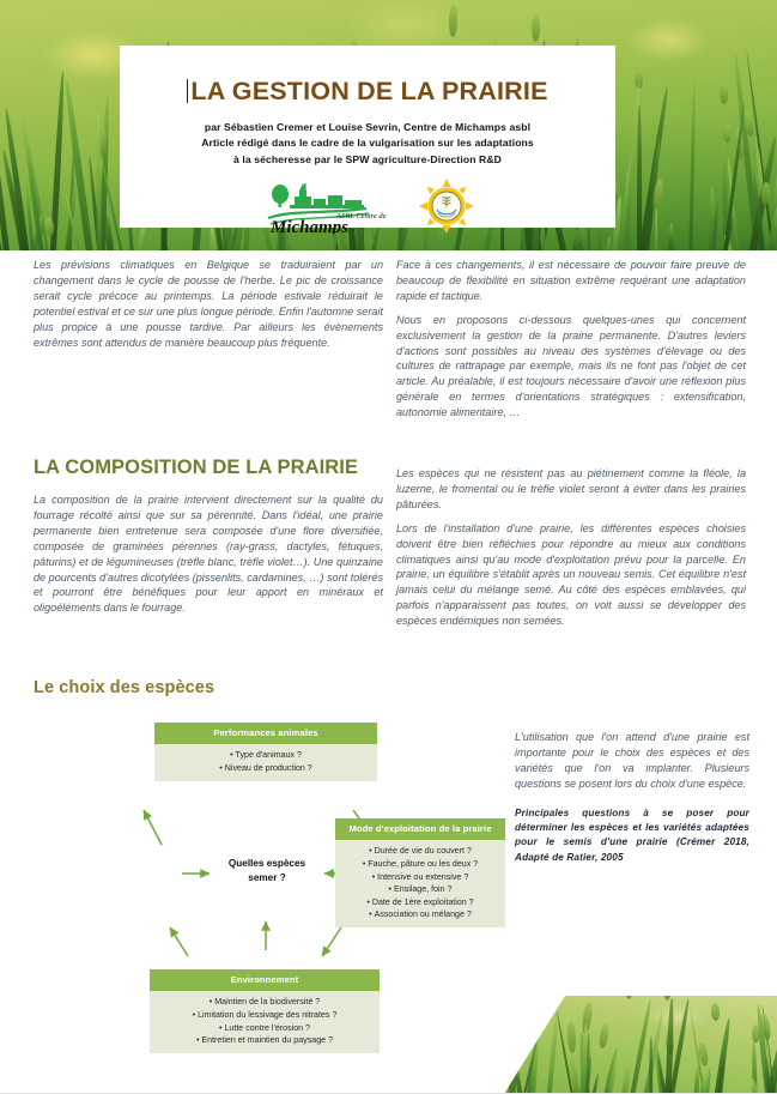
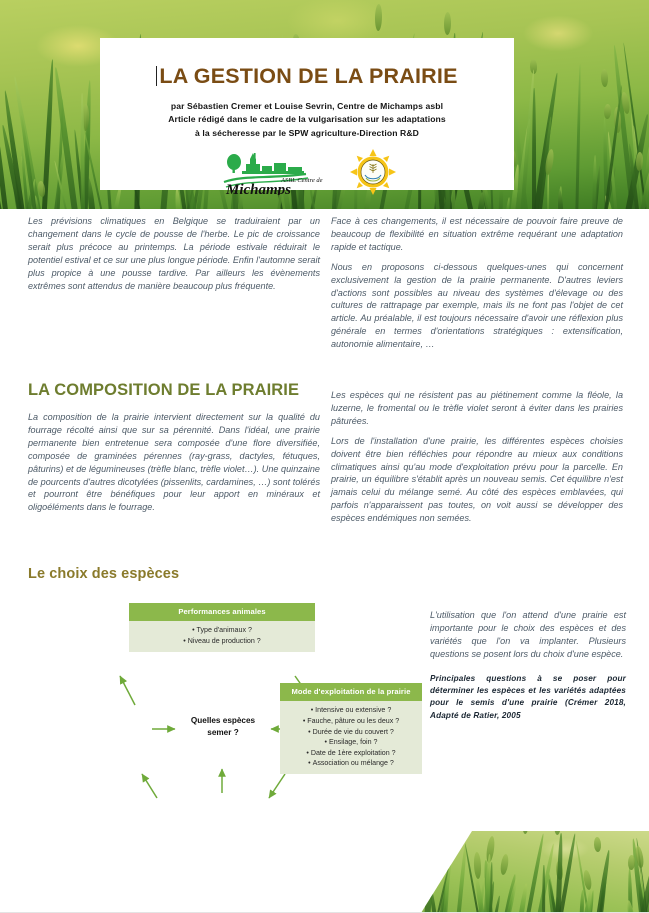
  LA GESTION DE LA PRAIRIE
  par Sébastien Cremer et Louise Sevrin, Centre de Michamps asbl
  Article rédigé dans le cadre de la vulgarisation sur les adaptations
  à la sécheresse par le SPW agriculture-Direction R&D
  Michamps
- Les prévisions climatiques en Belgique se traduiraient par un changement dans le cycle de pousse de l'herbe. Le pic de croissance serait cycle précoce au printemps. La période estivale réduirait le potentiel estival et ce sur une plus longue période. Enfin l'automne serait plus propice à une pousse tardive. Par ailleurs les évènements extrêmes sont attendus de manière beaucoup plus fréquente.
+ Les prévisions climatiques en Belgique se traduiraient par un changement dans le cycle de pousse de l'herbe. Le pic de croissance serait plus précoce au printemps. La période estivale réduirait le potentiel estival et ce sur une plus longue période. Enfin l'automne serait plus propice à une pousse tardive. Par ailleurs les évènements extrêmes sont attendus de manière beaucoup plus fréquente.
  Face à ces changements, il est nécessaire de pouvoir faire preuve de beaucoup de flexibilité en situation extrême requérant une adaptation rapide et tactique.
  Nous en proposons ci-dessous quelques-unes qui concernent exclusivement la gestion de la prairie permanente. D'autres leviers d'actions sont possibles au niveau des systèmes d'élevage ou des cultures de rattrapage par exemple, mais ils ne font pas l'objet de cet article. Au préalable, il est toujours nécessaire d'avoir une réflexion plus générale en termes d'orientations stratégiques : extensification, autonomie alimentaire, …
  LA COMPOSITION DE LA PRAIRIE
  La composition de la prairie intervient directement sur la qualité du fourrage récolté ainsi que sur sa pérennité. Dans l'idéal, une prairie permanente bien entretenue sera composée d'une flore diversifiée, composée de graminées pérennes (ray-grass, dactyles, fétuques, pâturins) et de légumineuses (trèfle blanc, trèfle violet…). Une quinzaine de pourcents d'autres dicotylées (pissenlits, cardamines, …) sont tolérés et pourront être bénéfiques pour leur apport en minéraux et oligoéléments dans le fourrage.
  Les espèces qui ne résistent pas au piétinement comme la fléole, la luzerne, le fromental ou le trèfle violet seront à éviter dans les prairies pâturées.
  Lors de l'installation d'une prairie, les différentes espèces choisies doivent être bien réfléchies pour répondre au mieux aux conditions climatiques ainsi qu'au mode d'exploitation prévu pour la parcelle. En prairie, un équilibre s'établit après un nouveau semis. Cet équilibre n'est jamais celui du mélange semé. Au côté des espèces emblavées, qui parfois n'apparaissent pas toutes, on voit aussi se développer des espèces endémiques non semées.
  Le choix des espèces
  Performances animales
  Type d'animaux ?
  Niveau de production ?
  Mode d'exploitation de la prairie
- Durée de vie du couvert ?
+ Intensive ou extensive ?
  Fauche, pâture ou les deux ?
- Intensive ou extensive ?
+ Durée de vie du couvert ?
  Ensilage, foin ?
  Date de 1ère exploitation ?
  Association ou mélange ?
- Environnement
- Maintien de la biodiversité ?
- Limitation du lessivage des nitrates ?
- Lutte contre l'érosion ?
- Entretien et maintien du paysage ?
  Quelles espèces
  semer ?
  L'utilisation que l'on attend d'une prairie est importante pour le choix des espèces et des variétés que l'on va implanter. Plusieurs questions se posent lors du choix d'une espèce.
  Principales questions à se poser pour déterminer les espèces et les variétés adaptées pour le semis d'une prairie (Crémer 2018, Adapté de Ratier, 2005
